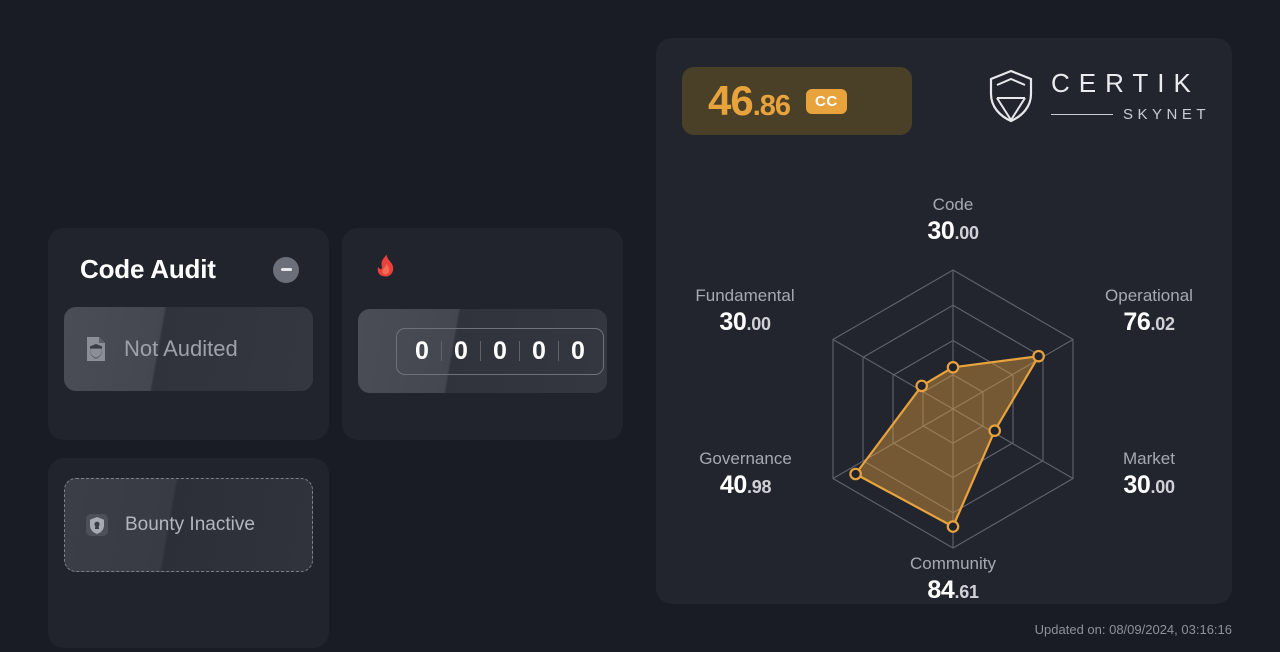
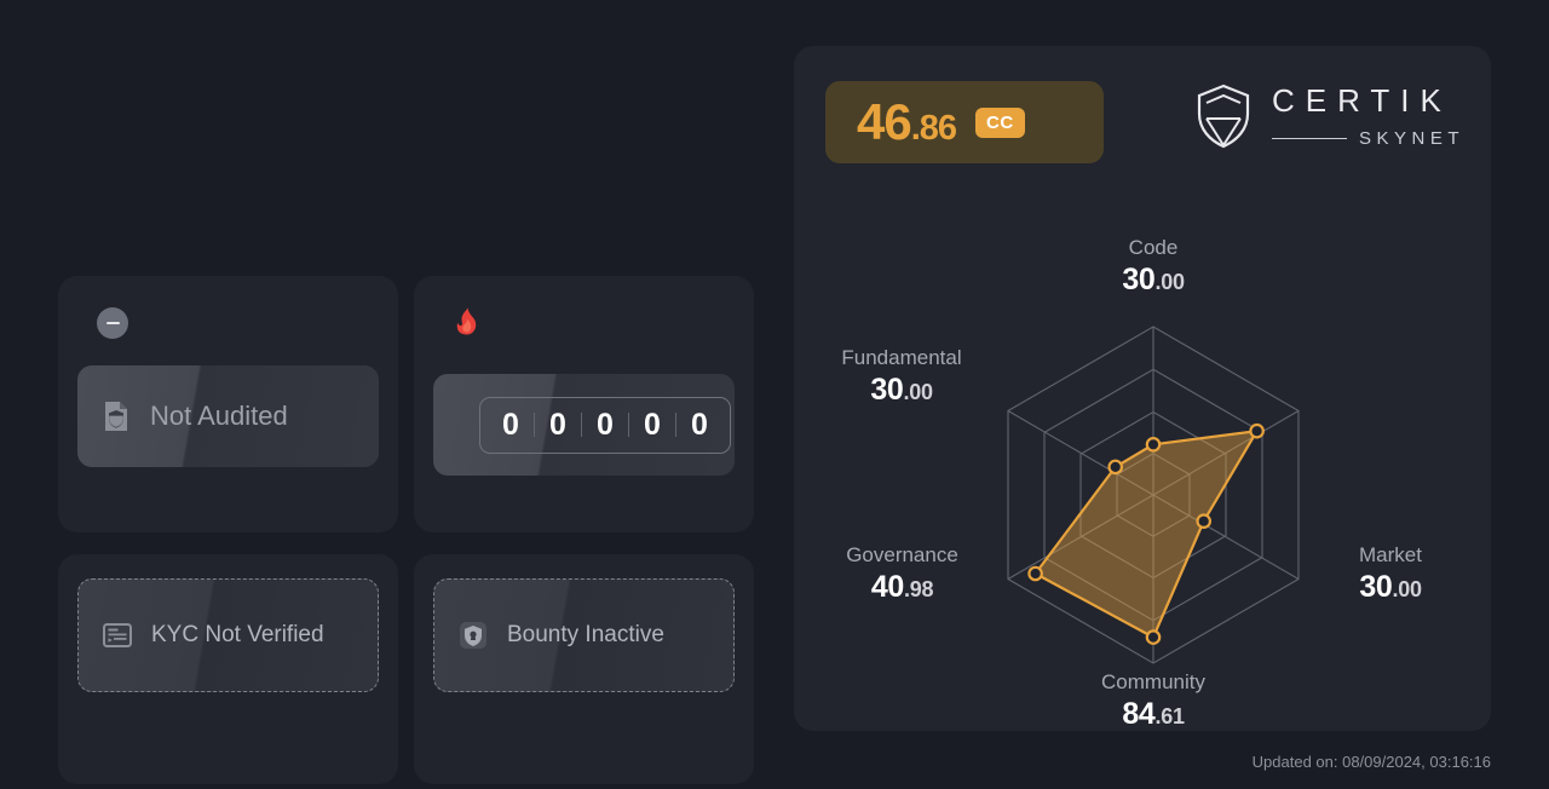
- Code Audit
  Not Audited
  0
  0
  0
  0
  0
+ KYC Not Verified
  Bounty Inactive
  46.86
  CC
  CERTIK
  SKYNET
  Code
  30.00
- Operational
- 76.02
  Market
  30.00
  Community
  84.61
  Governance
  40.98
  Fundamental
  30.00
  Updated on: 08/09/2024, 03:16:16
